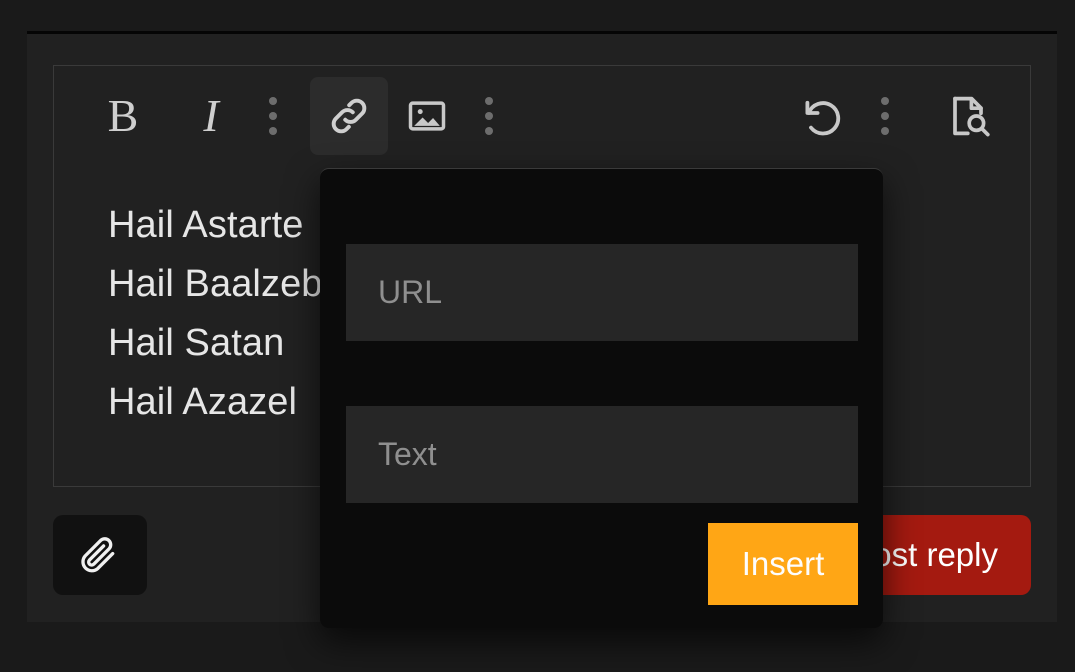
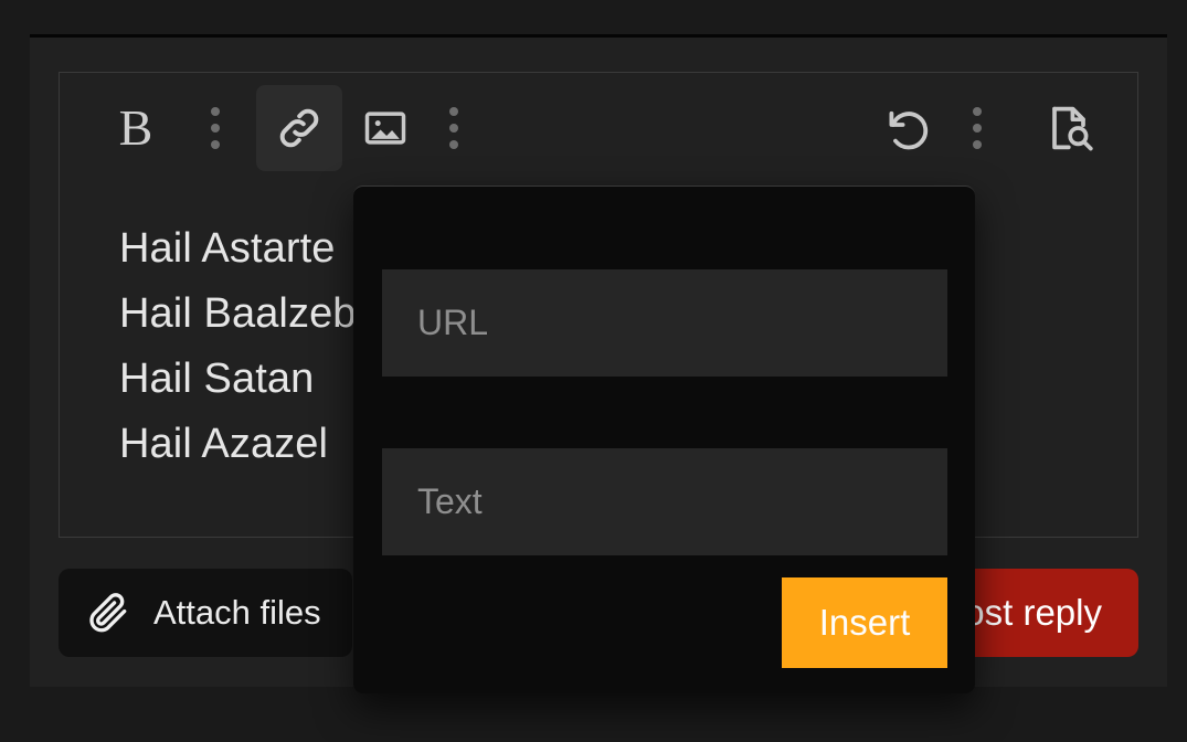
  B
- I
  Hail Astarte
  Hail Baalzeb
  Hail Satan
  Hail Azazel
+ Attach files
  st reply
  URL
  Text
  Insert
